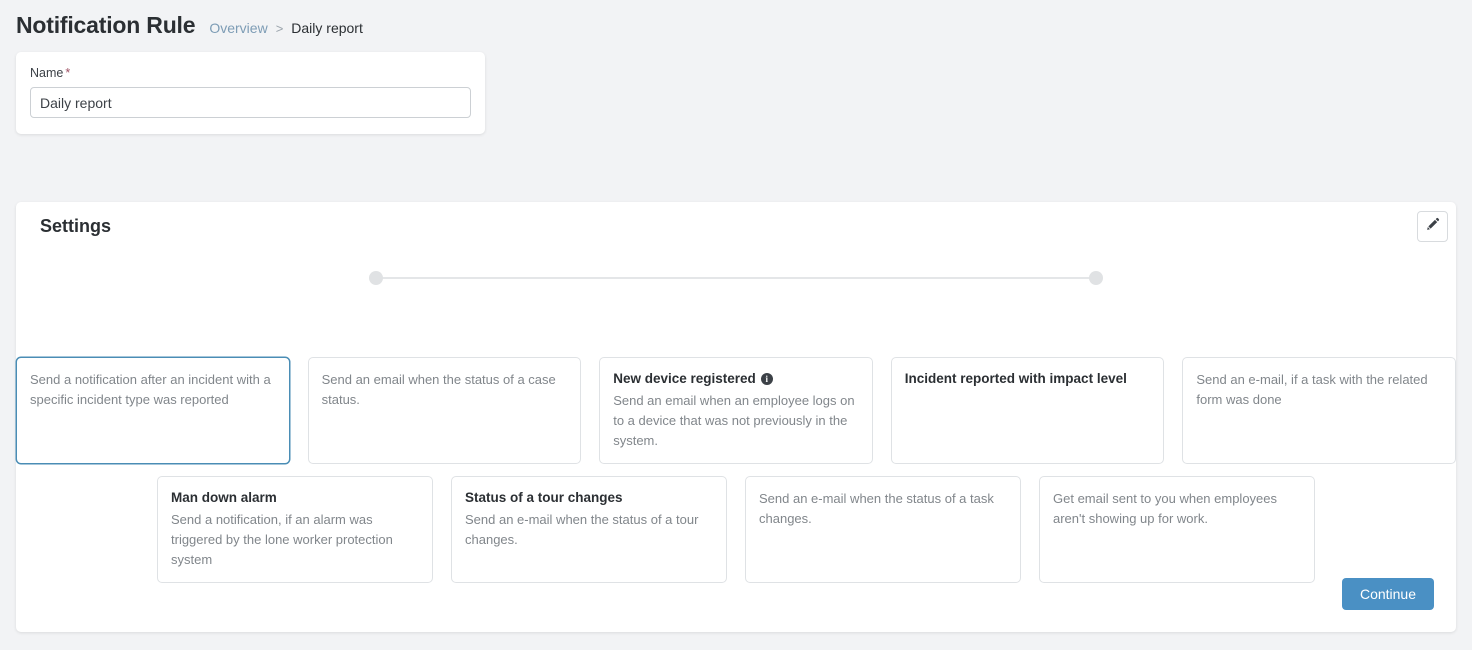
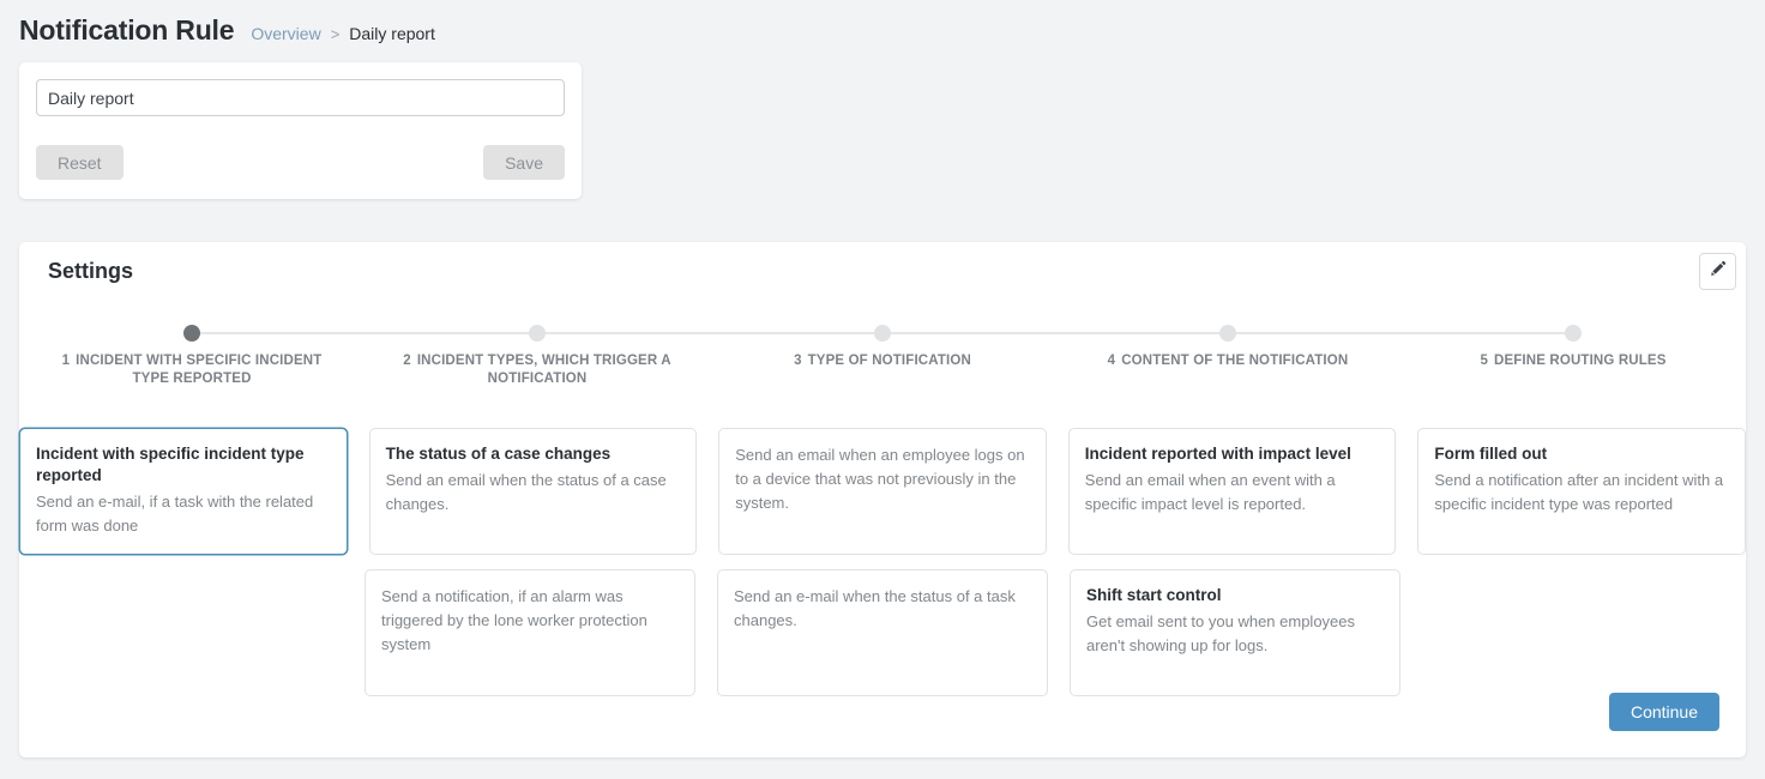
  Notification Rule
  Overview
  >
  Daily report
- Name *
  Daily report
+ Reset
+ Save
  Settings
+ 1 INCIDENT WITH SPECIFIC INCIDENT TYPE REPORTED
+ 2 INCIDENT TYPES, WHICH TRIGGER A NOTIFICATION
+ 3 TYPE OF NOTIFICATION
+ 4 CONTENT OF THE NOTIFICATION
+ 5 DEFINE ROUTING RULES
+ Incident with specific incident type reported
- Send a notification after an incident with a specific incident type was reported
+ Send an e-mail, if a task with the related form was done
+ The status of a case changes
- Send an email when the status of a case status.
+ Send an email when the status of a case changes.
- New device registered
- i
  Send an email when an employee logs on to a device that was not previously in the system.
  Incident reported with impact level
+ Send an email when an event with a specific impact level is reported.
+ Form filled out
- Send an e-mail, if a task with the related form was done
+ Send a notification after an incident with a specific incident type was reported
- Man down alarm
  Send a notification, if an alarm was triggered by the lone worker protection system
- Status of a tour changes
- Send an e-mail when the status of a tour changes.
  Send an e-mail when the status of a task changes.
+ Shift start control
- Get email sent to you when employees aren't showing up for work.
+ Get email sent to you when employees aren't showing up for logs.
  Continue
